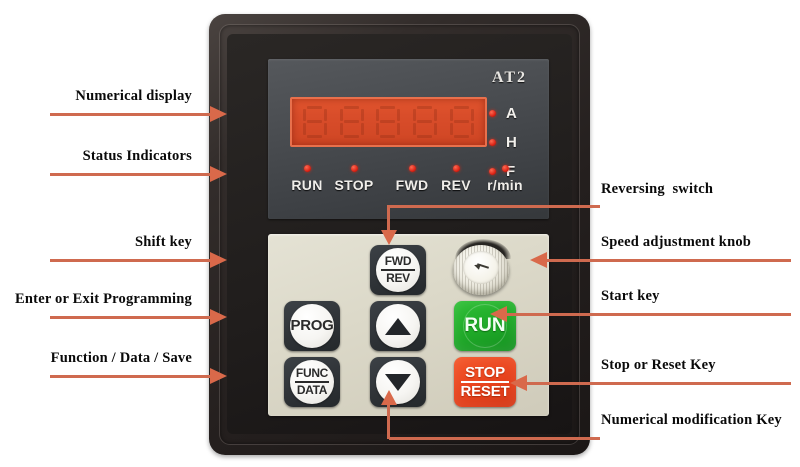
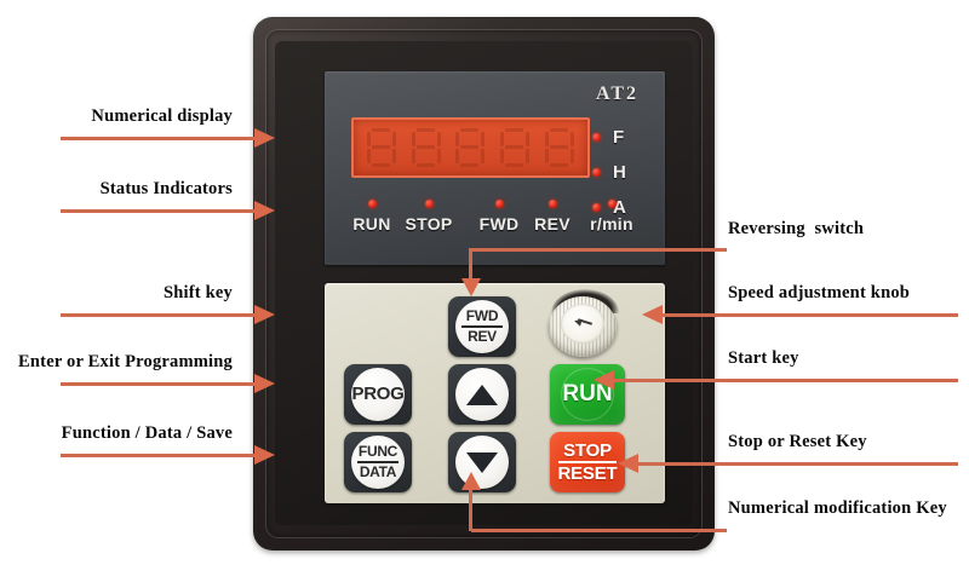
  AT2
- A
+ F
  H
- F
+ A
  RUN
  STOP
  FWD
  REV
  r/min
  PROG
  FUNC
  DATA
  FWD
  REV
  RUN
  STOP
  RESET
  Numerical display
  Status Indicators
  Shift key
  Enter or Exit Programming
  Function / Data / Save
  Reversing switch
  Speed adjustment knob
  Start key
  Stop or Reset Key
  Numerical modification Key
